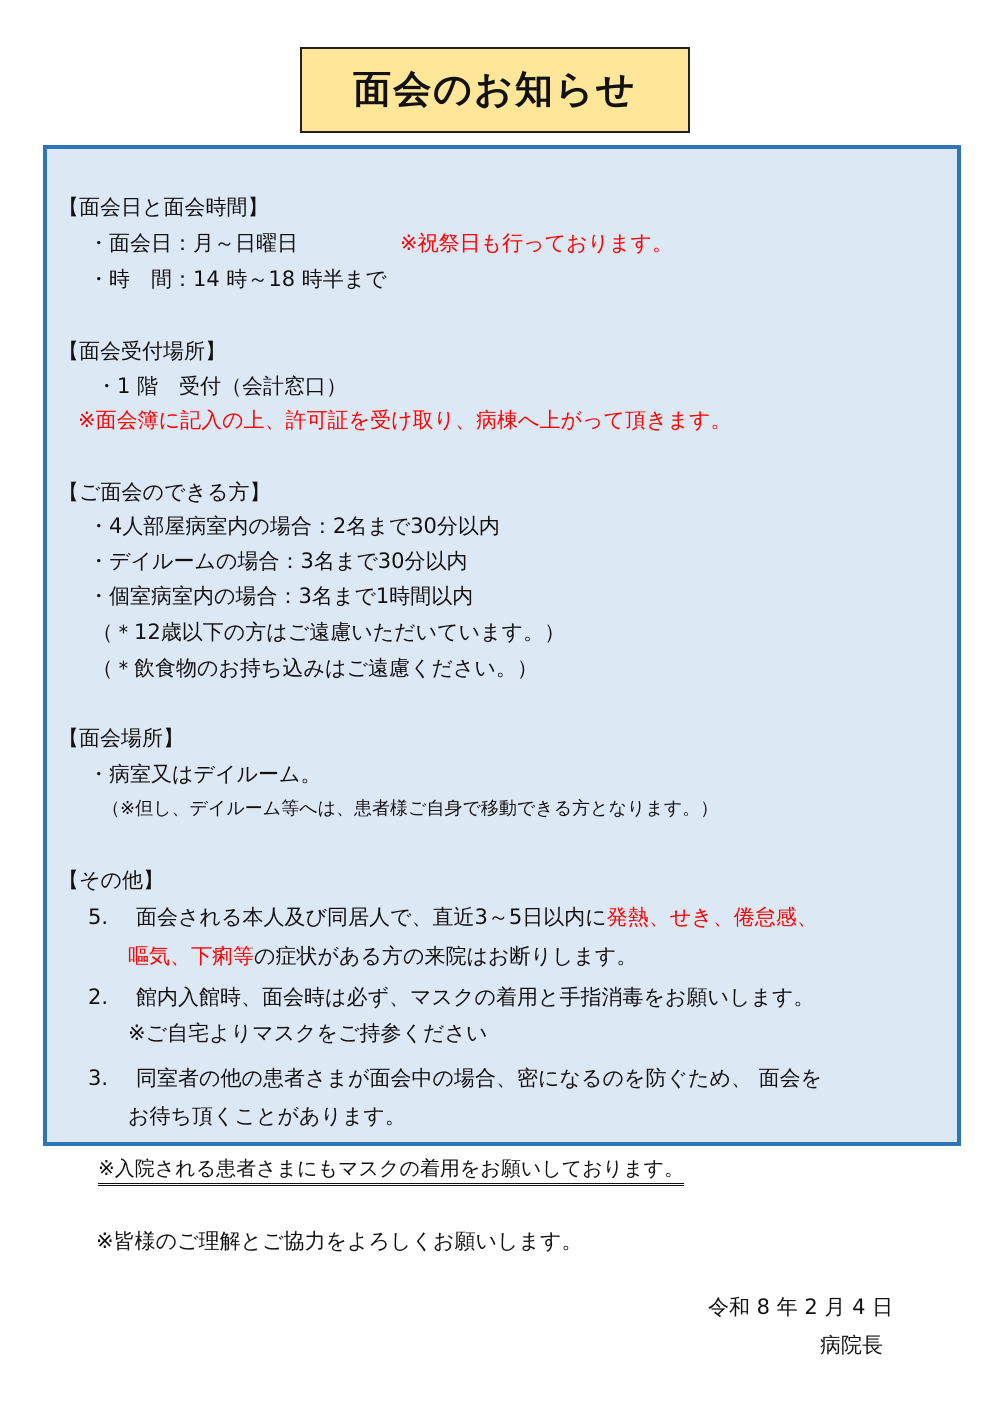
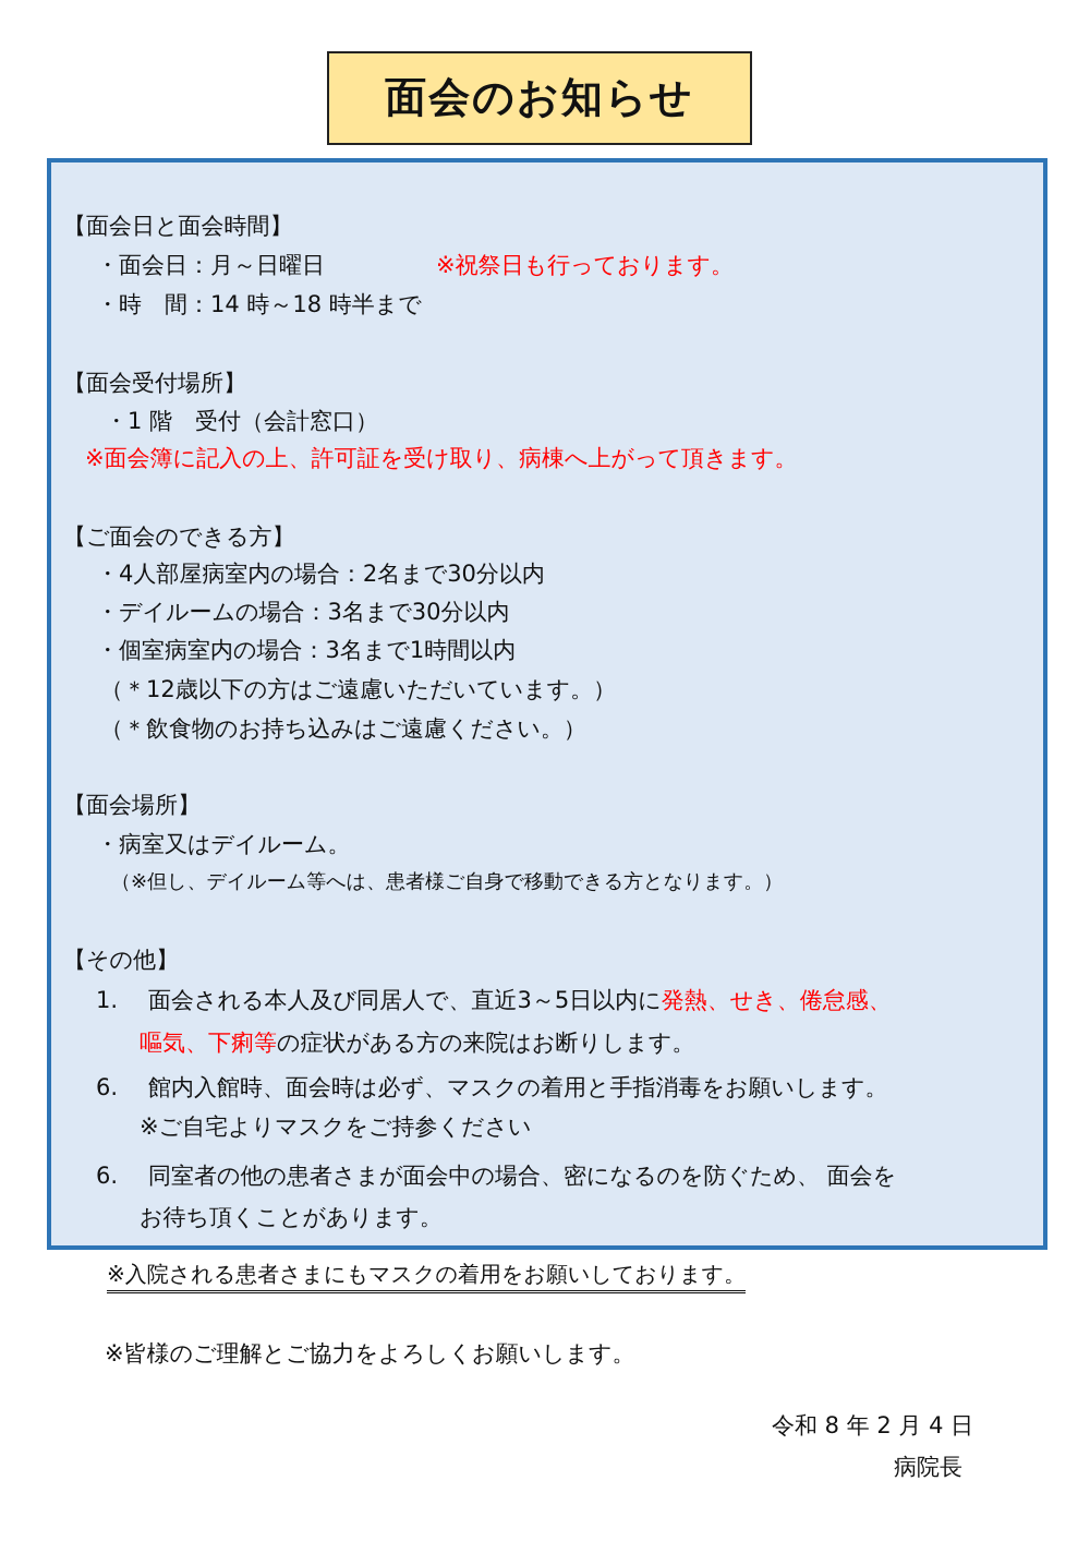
  面会のお知らせ
  【面会日と面会時間】
  ・面会日：月～日曜日
  ※祝祭日も行っております。
  ・時 間：14 時～18 時半まで
  【面会受付場所】
  ・1 階 受付（会計窓口）
  ※面会簿に記入の上、許可証を受け取り、病棟へ上がって頂きます。
  【ご面会のできる方】
  ・4人部屋病室内の場合：2名まで30分以内
  ・デイルームの場合：3名まで30分以内
  ・個室病室内の場合：3名まで1時間以内
  （＊12歳以下の方はご遠慮いただいています。）
  （＊飲食物のお持ち込みはご遠慮ください。）
  【面会場所】
  ・病室又はデイルーム。
  （※但し、デイルーム等へは、患者様ご自身で移動できる方となります。）
  【その他】
- 5. 面会される本人及び同居人で、直近3～5日以内に発熱、せき、倦怠感、
+ 1. 面会される本人及び同居人で、直近3～5日以内に発熱、せき、倦怠感、
  嘔気、下痢等の症状がある方の来院はお断りします。
- 2. 館内入館時、面会時は必ず、マスクの着用と手指消毒をお願いします。
+ 6. 館内入館時、面会時は必ず、マスクの着用と手指消毒をお願いします。
  ※ご自宅よりマスクをご持参ください
- 3. 同室者の他の患者さまが面会中の場合、密になるのを防ぐため、 面会を
+ 6. 同室者の他の患者さまが面会中の場合、密になるのを防ぐため、 面会を
  お待ち頂くことがあります。
  ※入院される患者さまにもマスクの着用をお願いしております。
  ※皆様のご理解とご協力をよろしくお願いします。
  令和 8 年 2 月 4 日
  病院長
